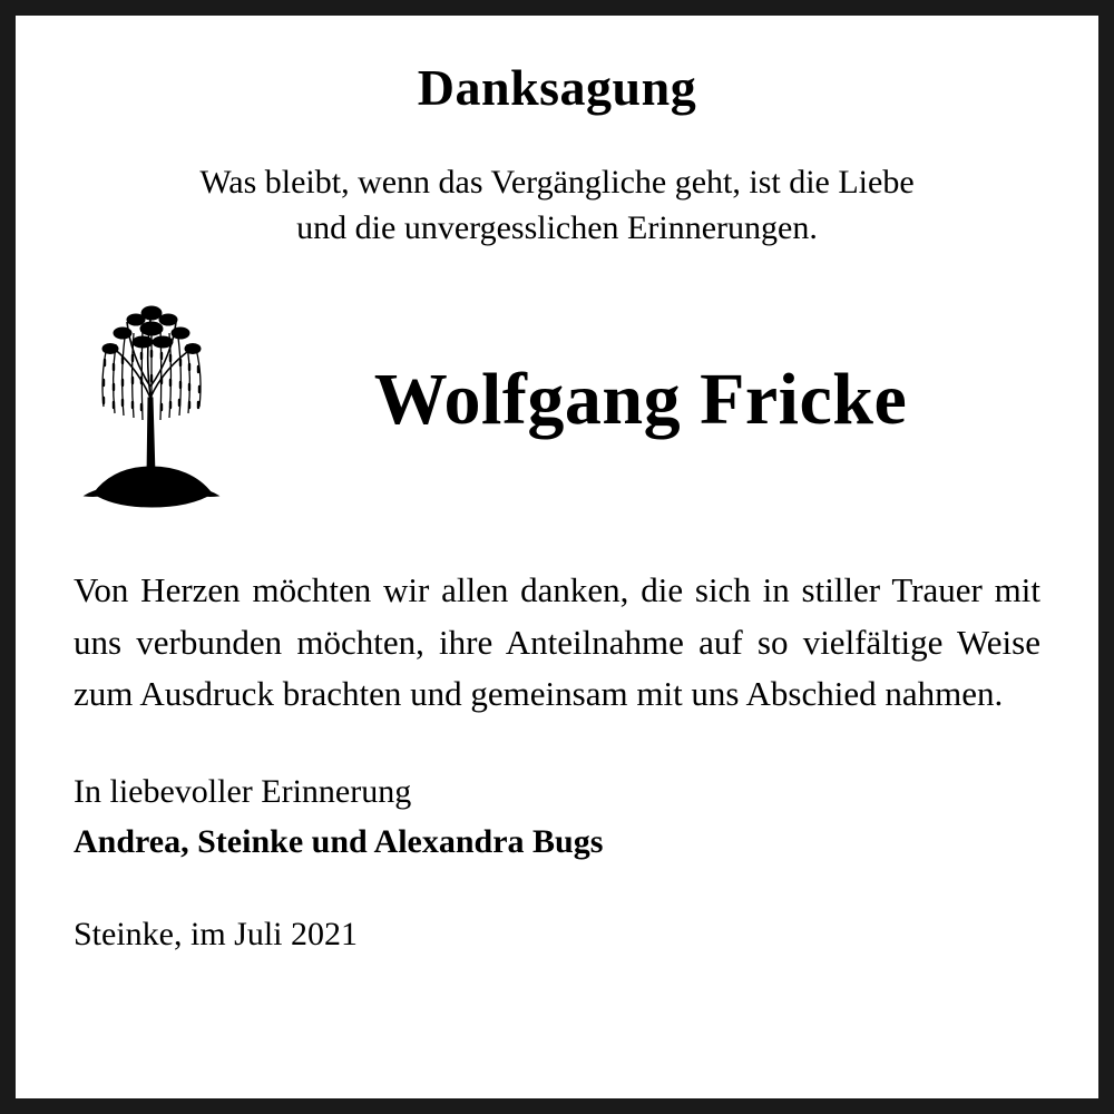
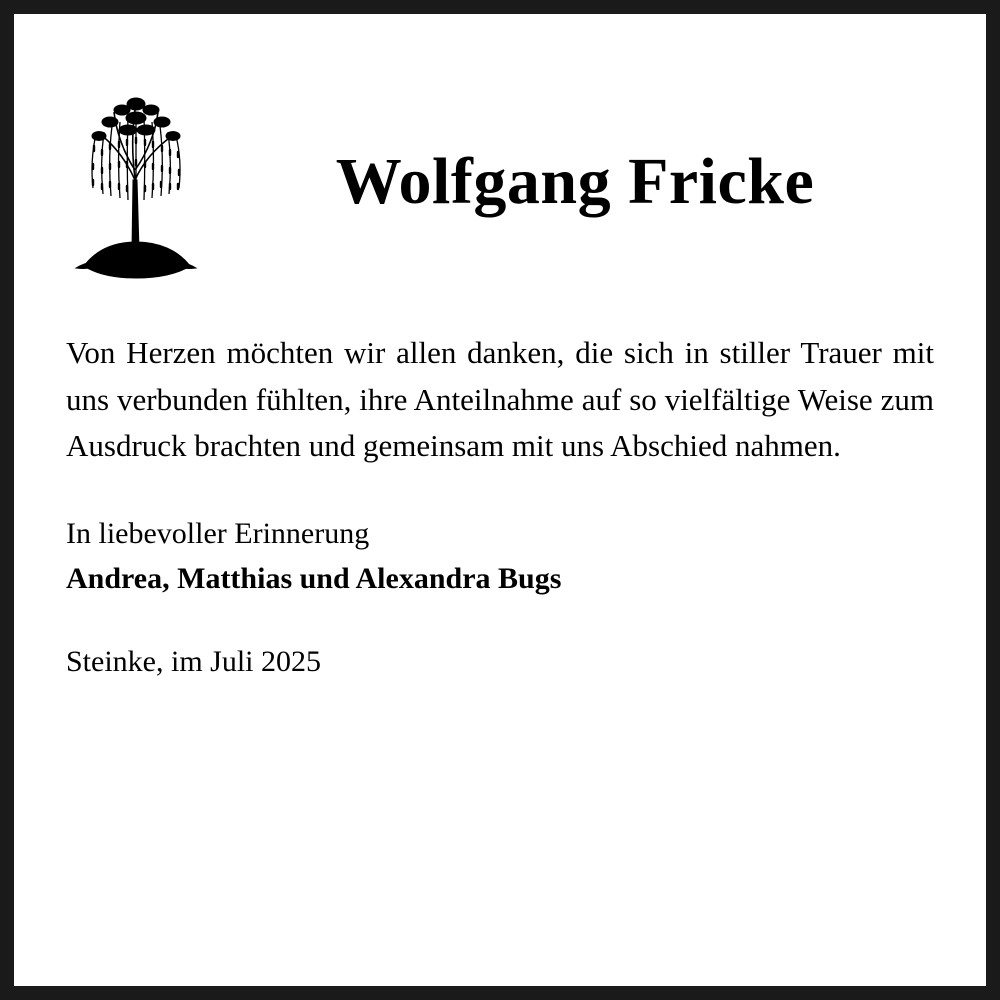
- Danksagung
- Was bleibt, wenn das Vergängliche geht, ist die Liebe
- und die unvergesslichen Erinnerungen.
  Wolfgang Fricke
- Von Herzen möchten wir allen danken, die sich in stiller Trauer mit uns verbunden möchten, ihre Anteilnahme auf so vielfältige Weise zum Ausdruck brachten und gemeinsam mit uns Abschied nahmen.
+ Von Herzen möchten wir allen danken, die sich in stiller Trauer mit uns verbunden fühlten, ihre Anteilnahme auf so vielfältige Weise zum Ausdruck brachten und gemeinsam mit uns Abschied nahmen.
  In liebevoller Erinnerung
- Andrea, Steinke und Alexandra Bugs
+ Andrea, Matthias und Alexandra Bugs
- Steinke, im Juli 2021
+ Steinke, im Juli 2025
